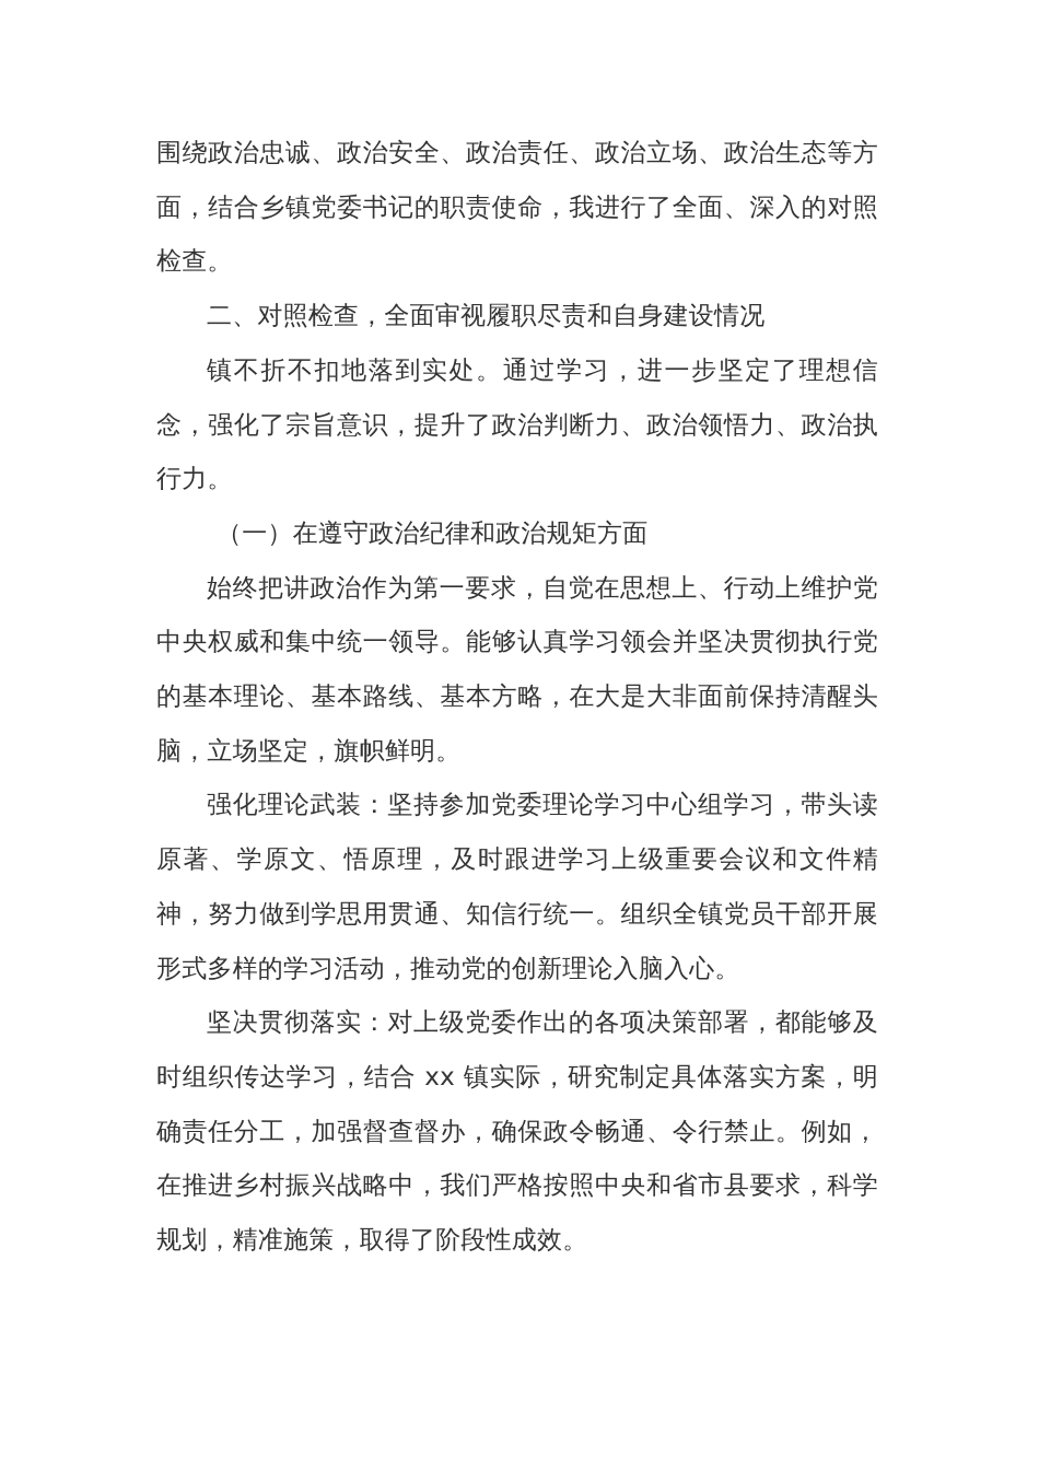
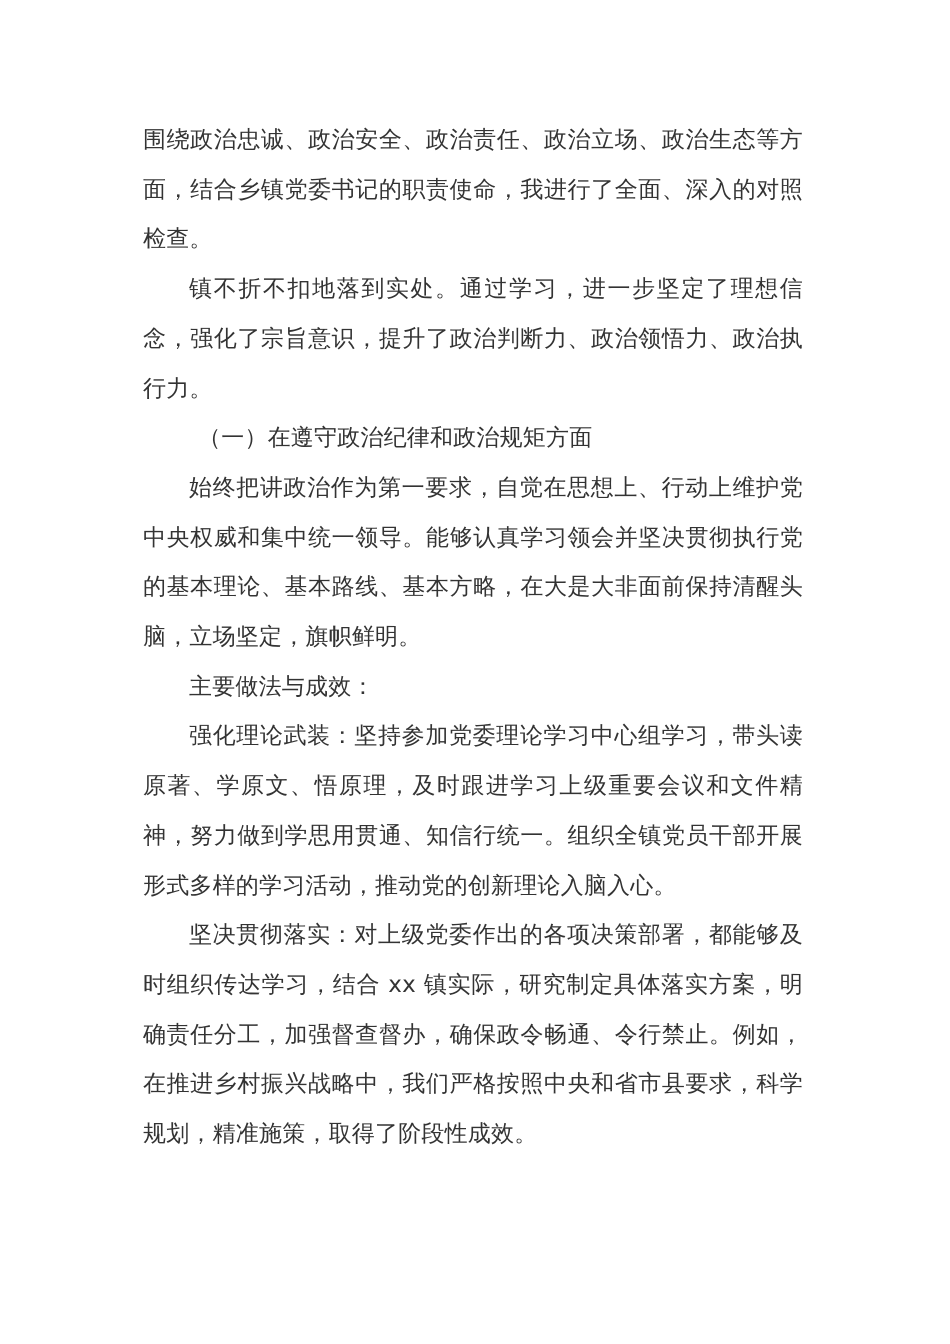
  围绕政治忠诚、政治安全、政治责任、政治立场、政治生态等方面，结合乡镇党委书记的职责使命，我进行了全面、深入的对照检查。
- 二、对照检查，全面审视履职尽责和自身建设情况
  镇不折不扣地落到实处。通过学习，进一步坚定了理想信念，强化了宗旨意识，提升了政治判断力、政治领悟力、政治执行力。
  （一）在遵守政治纪律和政治规矩方面
  始终把讲政治作为第一要求，自觉在思想上、行动上维护党中央权威和集中统一领导。能够认真学习领会并坚决贯彻执行党的基本理论、基本路线、基本方略，在大是大非面前保持清醒头脑，立场坚定，旗帜鲜明。
+ 主要做法与成效：
  强化理论武装：坚持参加党委理论学习中心组学习，带头读原著、学原文、悟原理，及时跟进学习上级重要会议和文件精神，努力做到学思用贯通、知信行统一。组织全镇党员干部开展形式多样的学习活动，推动党的创新理论入脑入心。
  坚决贯彻落实：对上级党委作出的各项决策部署，都能够及时组织传达学习，结合 xx 镇实际，研究制定具体落实方案，明确责任分工，加强督查督办，确保政令畅通、令行禁止。例如，在推进乡村振兴战略中，我们严格按照中央和省市县要求，科学规划，精准施策，取得了阶段性成效。
